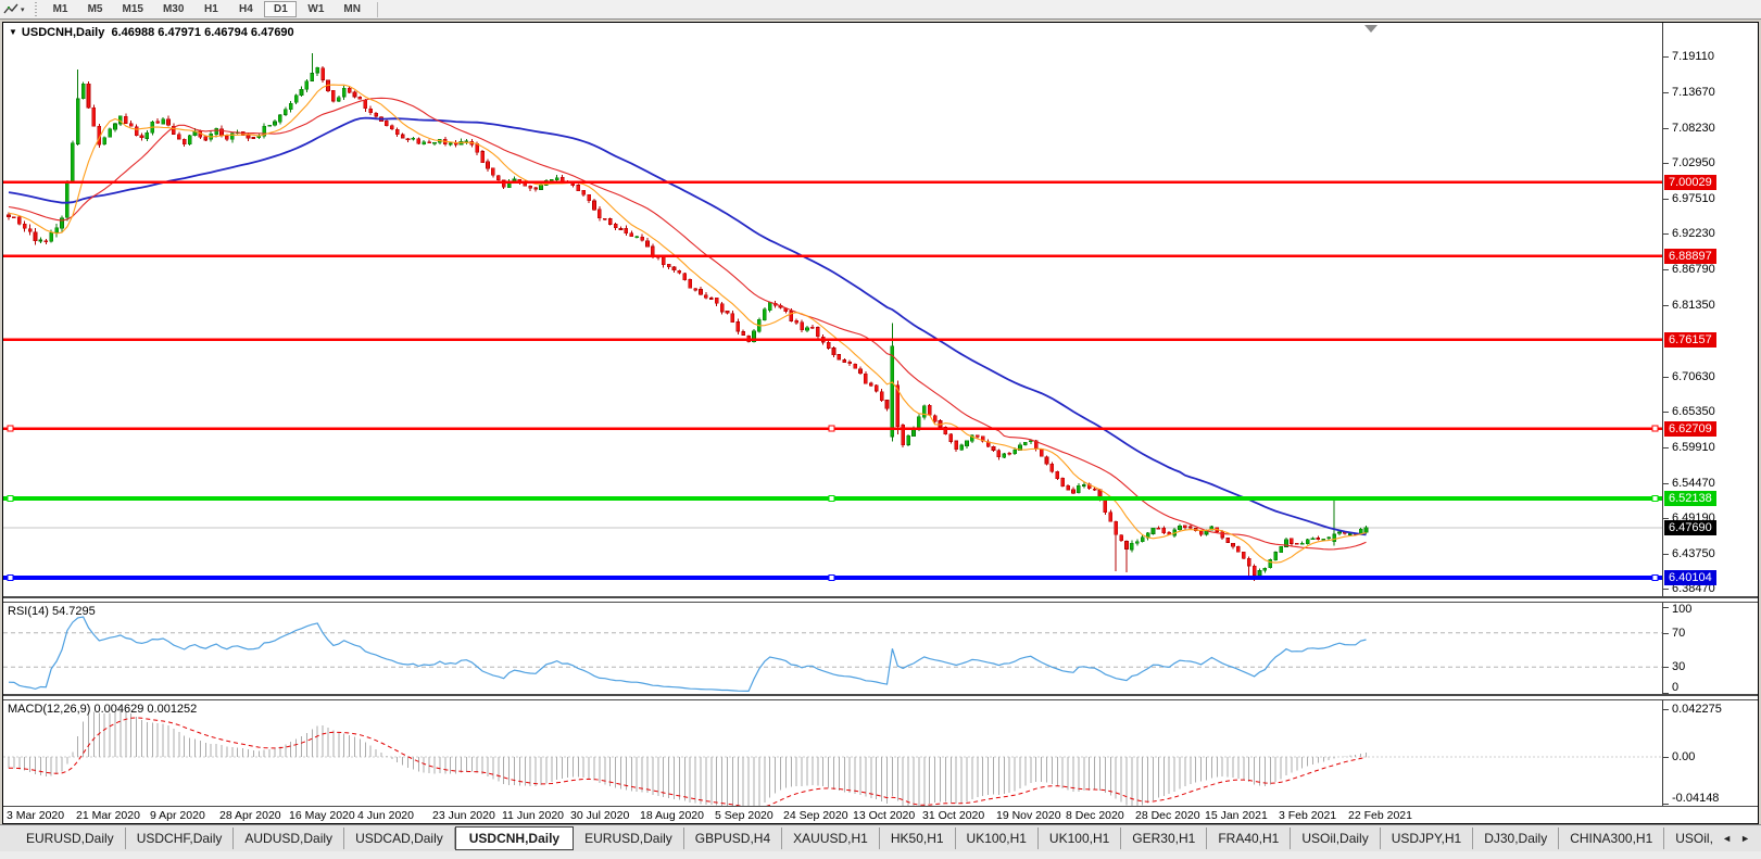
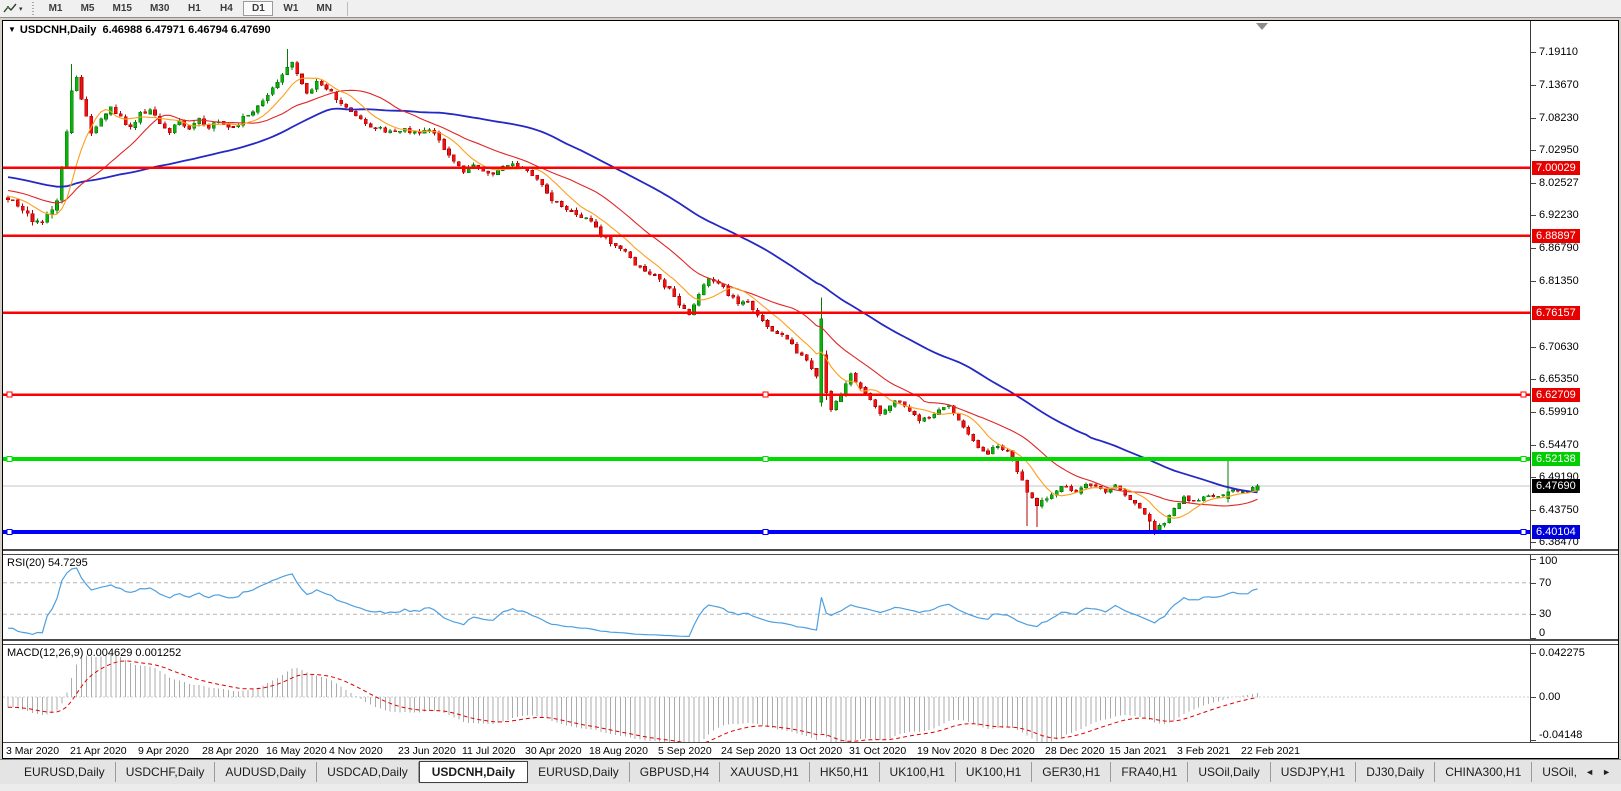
  M1
  M5
  M15
  M30
  H1
  H4
  D1
  W1
  MN
  ▼ USDCNH,Daily 6.46988 6.47971 6.46794 6.47690
  7.19110
  7.13670
  7.08230
  7.02950
- 6.97510
+ 8.02527
  6.92230
  6.86790
  6.81350
  6.70630
  6.65350
  6.59910
  6.54470
  6.49190
  6.43750
  6.38470
  7.00029
  6.88897
  6.76157
  6.62709
  6.52138
  6.40104
  6.47690
- RSI(14) 54.7295
+ RSI(20) 54.7295
  100
  70
  30
  0
  MACD(12,26,9) 0.004629 0.001252
  0.042275
  0.00
  -0.04148
  3 Mar 2020
- 21 Mar 2020
+ 21 Apr 2020
  9 Apr 2020
  28 Apr 2020
  16 May 2020
- 4 Jun 2020
+ 4 Nov 2020
  23 Jun 2020
- 11 Jun 2020
+ 11 Jul 2020
- 30 Jul 2020
+ 30 Apr 2020
  18 Aug 2020
  5 Sep 2020
  24 Sep 2020
  13 Oct 2020
  31 Oct 2020
  19 Nov 2020
  8 Dec 2020
  28 Dec 2020
  15 Jan 2021
  3 Feb 2021
  22 Feb 2021
  EURUSD,Daily
  USDCHF,Daily
  AUDUSD,Daily
  USDCAD,Daily
  USDCNH,Daily
  EURUSD,Daily
  GBPUSD,H4
  XAUUSD,H1
  HK50,H1
  UK100,H1
  UK100,H1
  GER30,H1
  FRA40,H1
  USOil,Daily
  USDJPY,H1
  DJ30,Daily
  CHINA300,H1
  USOil,
  ◄
  ►
